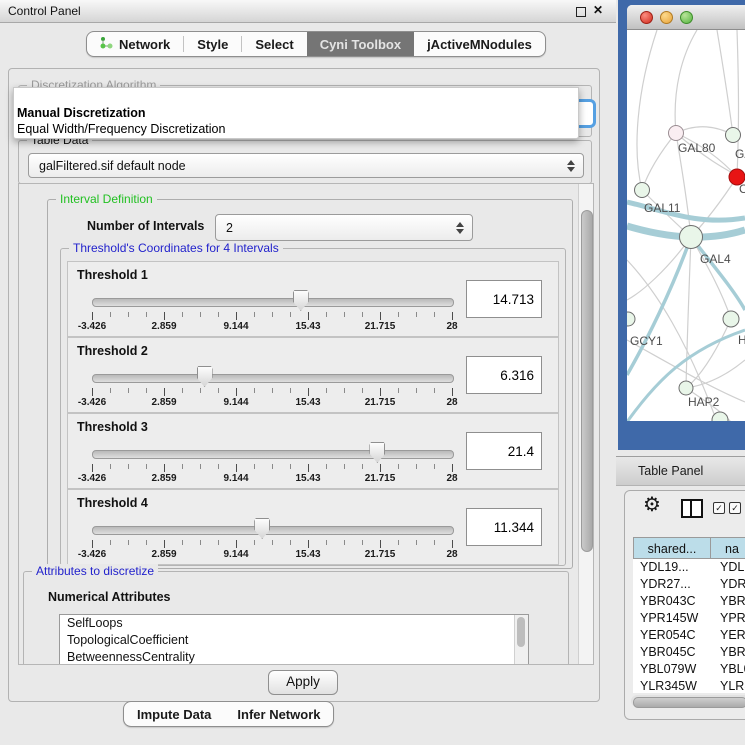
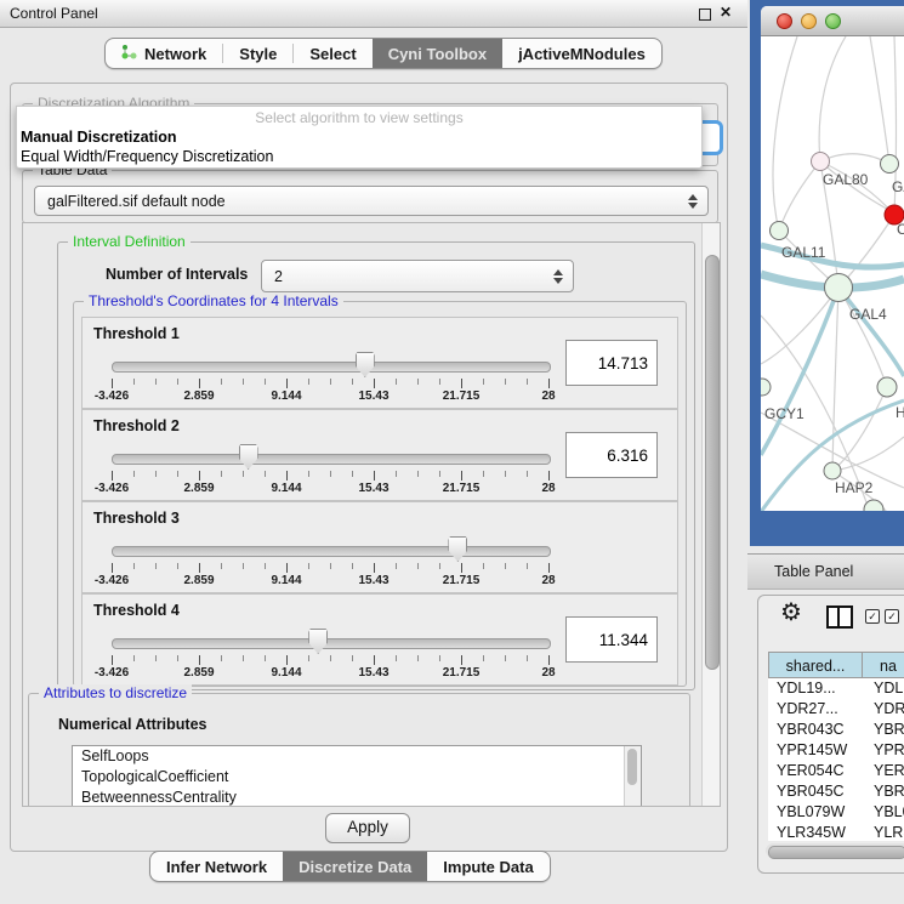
  Control Panel
  ✕
  Network
  Style
  Select
  Cyni Toolbox
  jActiveMNodules
  Discretization Algorithm
+ Select algorithm to view settings
  Manual Discretization
  Equal Width/Frequency Discretization
  Table Data
  galFiltered.sif default node
  Interval Definition
  Number of Intervals
  2
  Threshold's Coordinates for 4 Intervals
  Threshold 1
  -3.426
  2.859
  9.144
  15.43
  21.715
  28
  14.713
  Threshold 2
  -3.426
  2.859
  9.144
  15.43
  21.715
  28
  6.316
  Threshold 3
  -3.426
  2.859
  9.144
  15.43
  21.715
  28
- 21.4
  Threshold 4
  -3.426
  2.859
  9.144
  15.43
  21.715
  28
  11.344
  Attributes to discretize
  Numerical Attributes
  SelfLoops
  TopologicalCoefficient
  BetweennessCentrality
  Apply
- Impute Data
+ Infer Network
+ Discretize Data
- Infer Network
+ Impute Data
  GAL80
  C
  GAL11
  GAL4
  GCY1
  H
  HAP2
  Table Panel
  ⚙
  ✓
  ✓
  shared...
  na
  YDL19...
  YDL
  YDR27...
  YDR
  YBR043C
  YBR
  YPR145W
  YPR
  YER054C
  YER
  YBR045C
  YBR
  YBL079W
  YBL
  YLR345W
  YLR
